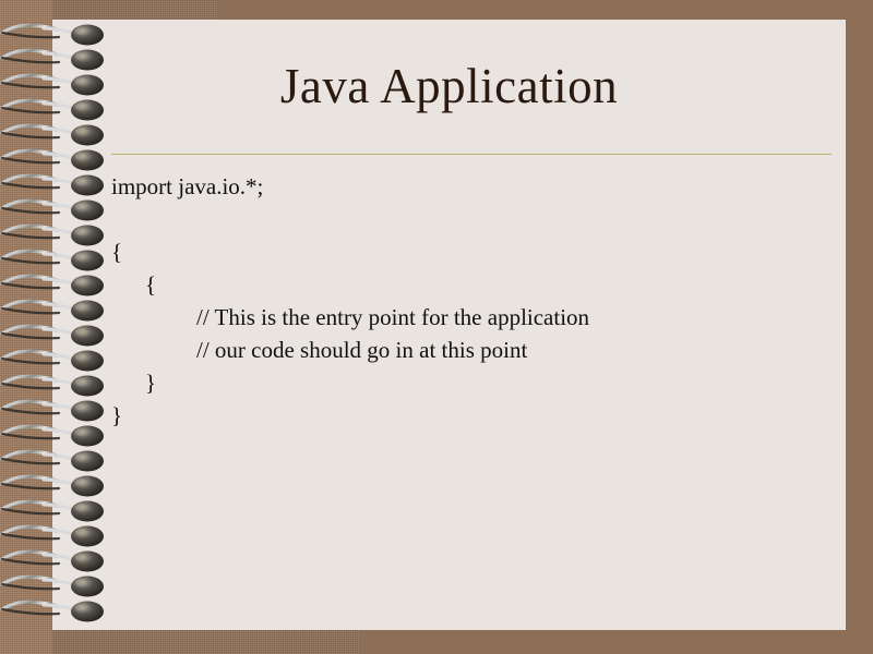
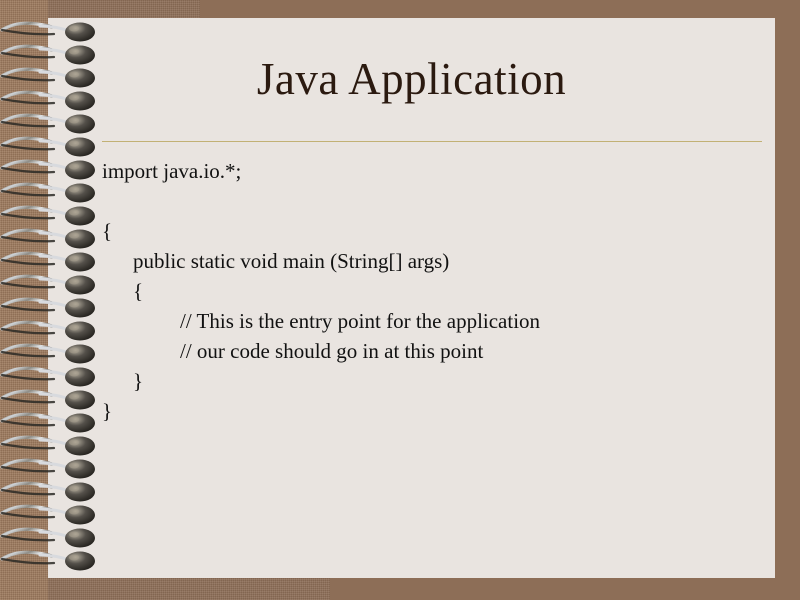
  Java Application
  import java.io.*;
  {
+ public static void main (String[] args)
  {
  // This is the entry point for the application
  // our code should go in at this point
  }
  }
